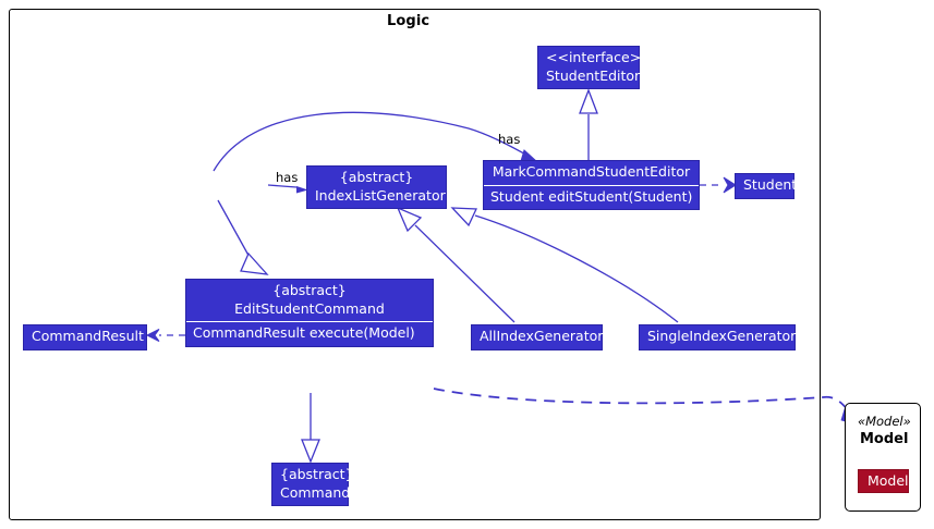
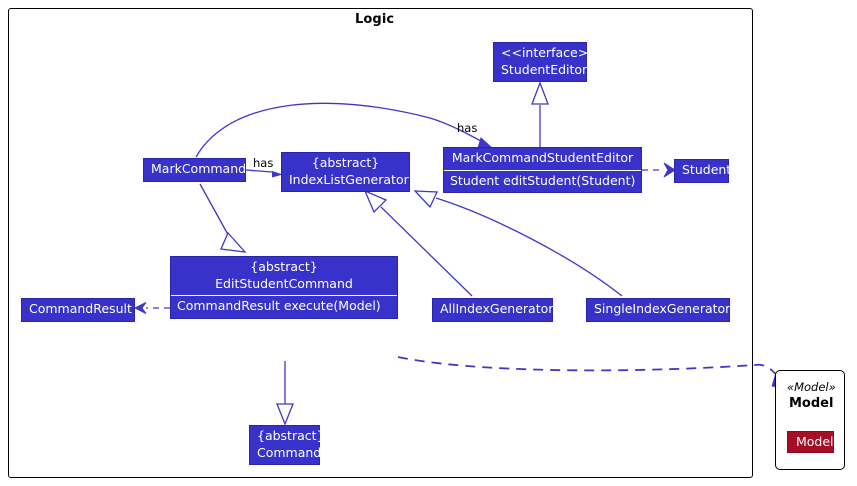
  Logic
+ MarkCommand
  {abstract}
  IndexListGenerator
  <<interface>>
  StudentEditor
  MarkCommandStudentEditor
  Student editStudent(Student)
  Student
  {abstract}
  EditStudentCommand
  CommandResult execute(Model)
  CommandResult
  AllIndexGenerator
  SingleIndexGenerator
  {abstract}
  Command
  has
  has
  «Model»
  Model
  Model
